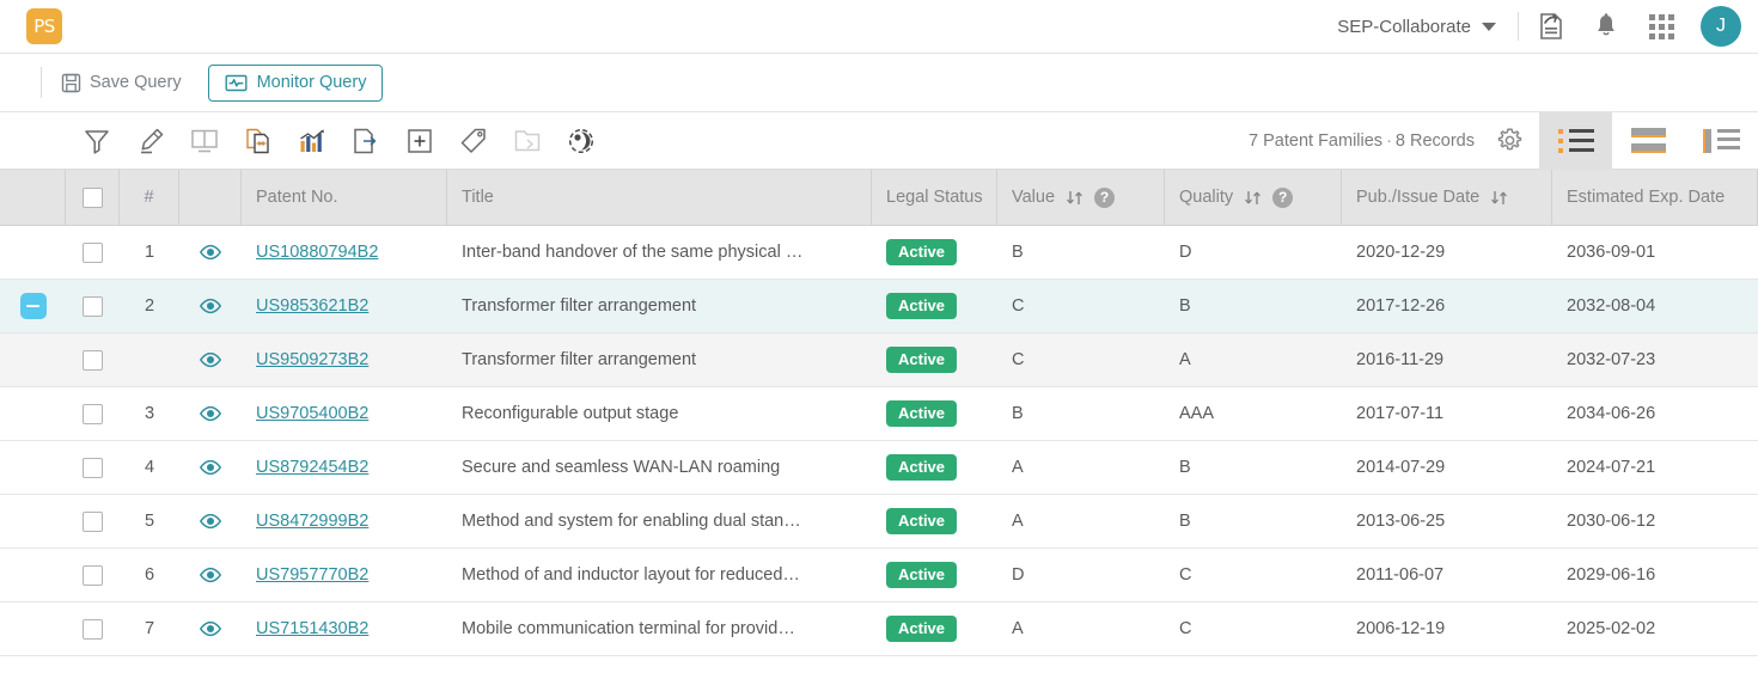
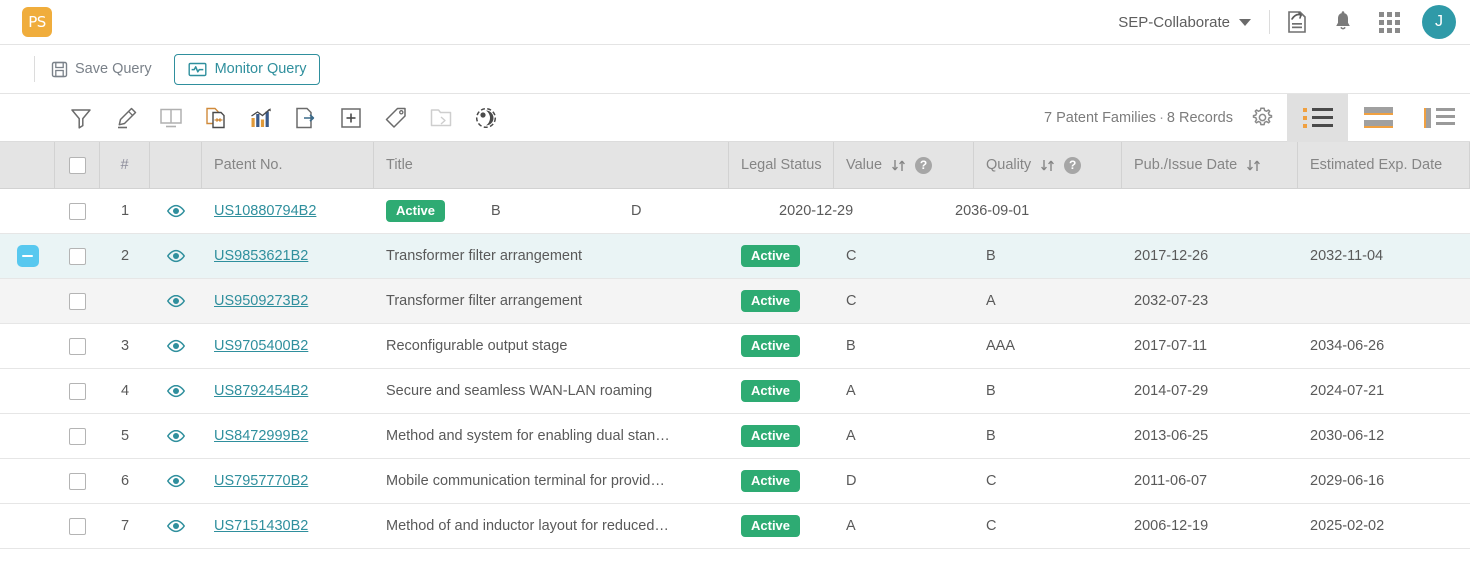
  PS
  SEP-Collaborate
  J
  Save Query
  Monitor Query
  7 Patent Families · 8 Records
  #
  Patent No.
  Title
  Legal Status
  Value
  ?
  Quality
  ?
  Pub./Issue Date
  Estimated Exp. Date
  1
  US10880794B2
- Inter-band handover of the same physical …
  Active
  B
  D
  2020-12-29
  2036-09-01
  2
  US9853621B2
  Transformer filter arrangement
  Active
  C
  B
  2017-12-26
- 2032-08-04
+ 2032-11-04
  US9509273B2
  Transformer filter arrangement
  Active
  C
  A
- 2016-11-29
  2032-07-23
  3
  US9705400B2
  Reconfigurable output stage
  Active
  B
  AAA
  2017-07-11
  2034-06-26
  4
  US8792454B2
  Secure and seamless WAN-LAN roaming
  Active
  A
  B
  2014-07-29
  2024-07-21
  5
  US8472999B2
  Method and system for enabling dual stan…
  Active
  A
  B
  2013-06-25
  2030-06-12
  6
  US7957770B2
- Method of and inductor layout for reduced…
+ Mobile communication terminal for provid…
  Active
  D
  C
  2011-06-07
  2029-06-16
  7
  US7151430B2
- Mobile communication terminal for provid…
+ Method of and inductor layout for reduced…
  Active
  A
  C
  2006-12-19
  2025-02-02
